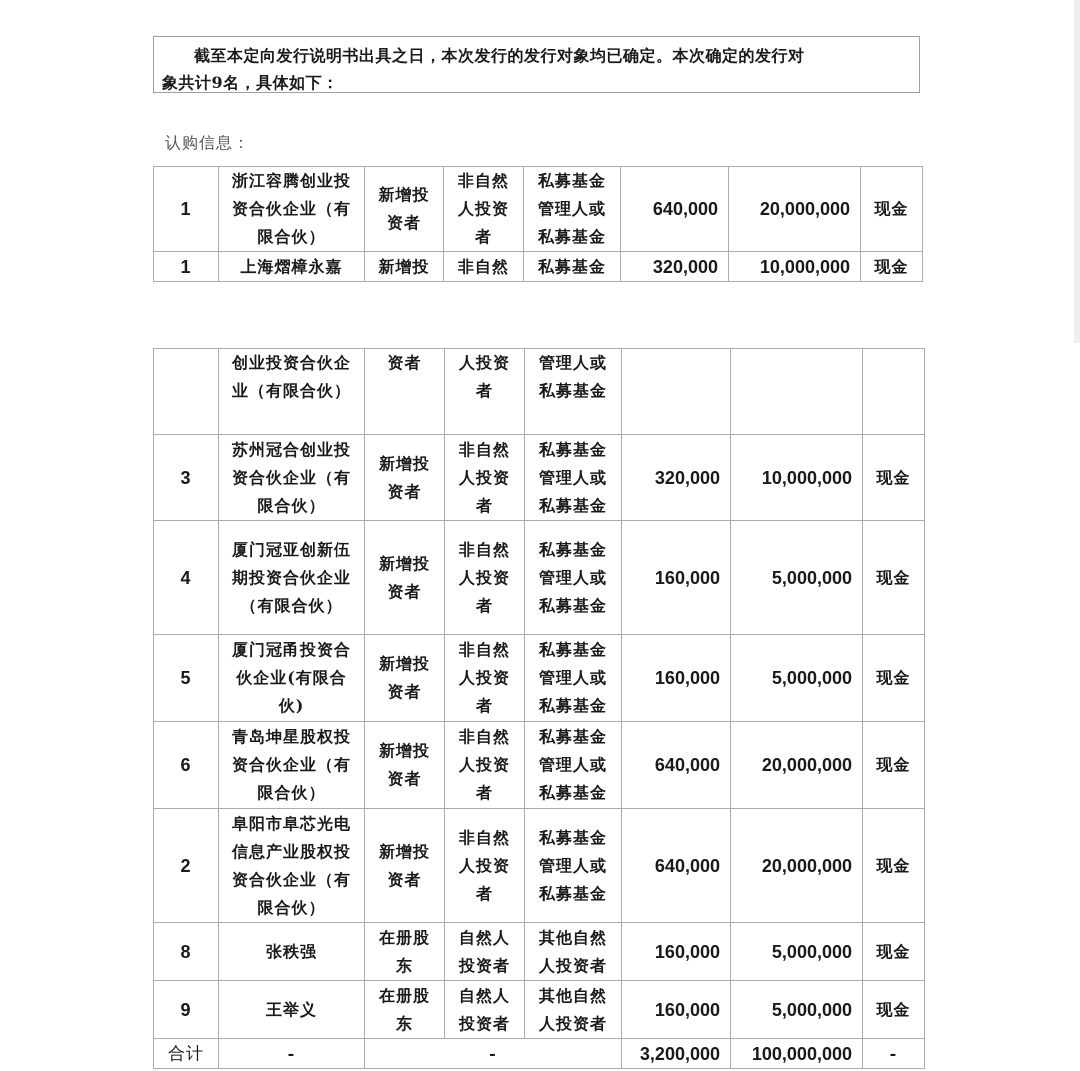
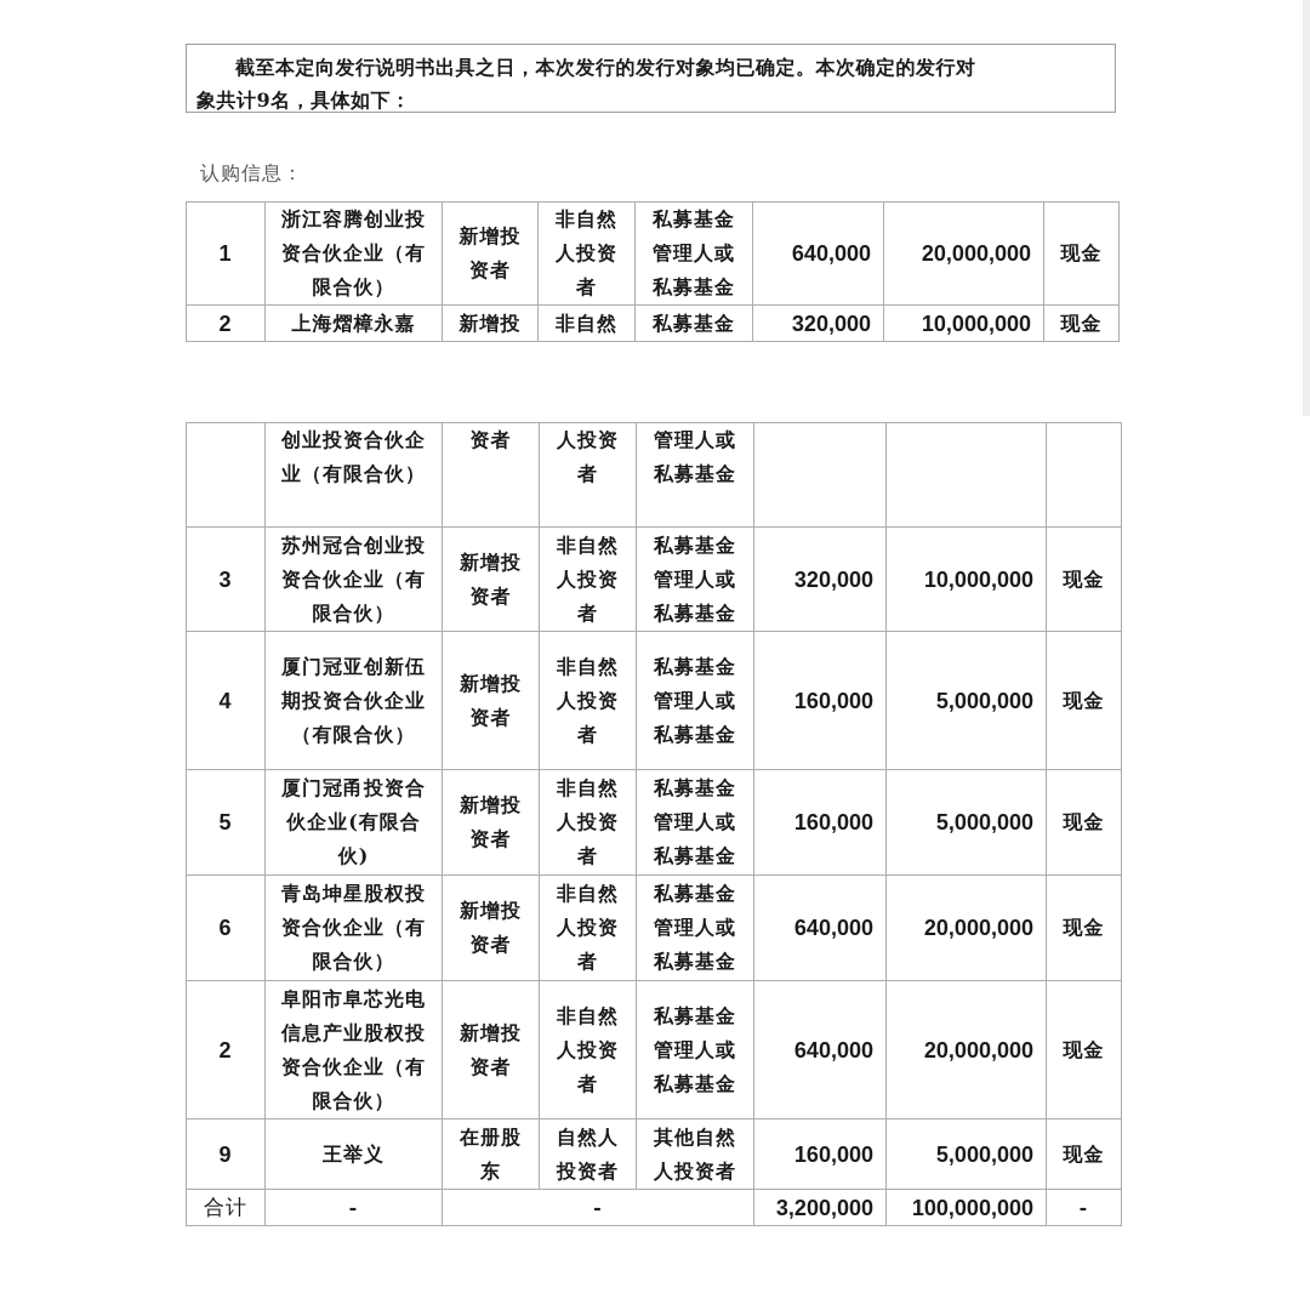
  截至本定向发行说明书出具之日，本次发行的发行对象均已确定。本次确定的发行对
  象共计9名，具体如下：
  认购信息：
  1	浙江容腾创业投资合伙企业（有限合伙）	新增投资者	非自然人投资者	私募基金管理人或私募基金	640,000	20,000,000	现金
- 1	上海熠樟永嘉	新增投	非自然	私募基金	320,000	10,000,000	现金
+ 2	上海熠樟永嘉	新增投	非自然	私募基金	320,000	10,000,000	现金
  	创业投资合伙企业（有限合伙）	资者	人投资者	管理人或私募基金
  3	苏州冠合创业投资合伙企业（有限合伙）	新增投资者	非自然人投资者	私募基金管理人或私募基金	320,000	10,000,000	现金
  4	厦门冠亚创新伍期投资合伙企业（有限合伙）	新增投资者	非自然人投资者	私募基金管理人或私募基金	160,000	5,000,000	现金
  5	厦门冠甬投资合伙企业(有限合伙)	新增投资者	非自然人投资者	私募基金管理人或私募基金	160,000	5,000,000	现金
  6	青岛坤星股权投资合伙企业（有限合伙）	新增投资者	非自然人投资者	私募基金管理人或私募基金	640,000	20,000,000	现金
  2	阜阳市阜芯光电信息产业股权投资合伙企业（有限合伙）	新增投资者	非自然人投资者	私募基金管理人或私募基金	640,000	20,000,000	现金
- 8	张秩强	在册股东	自然人投资者	其他自然人投资者	160,000	5,000,000	现金
  9	王举义	在册股东	自然人投资者	其他自然人投资者	160,000	5,000,000	现金
  合计	-	-	3,200,000	100,000,000	-
